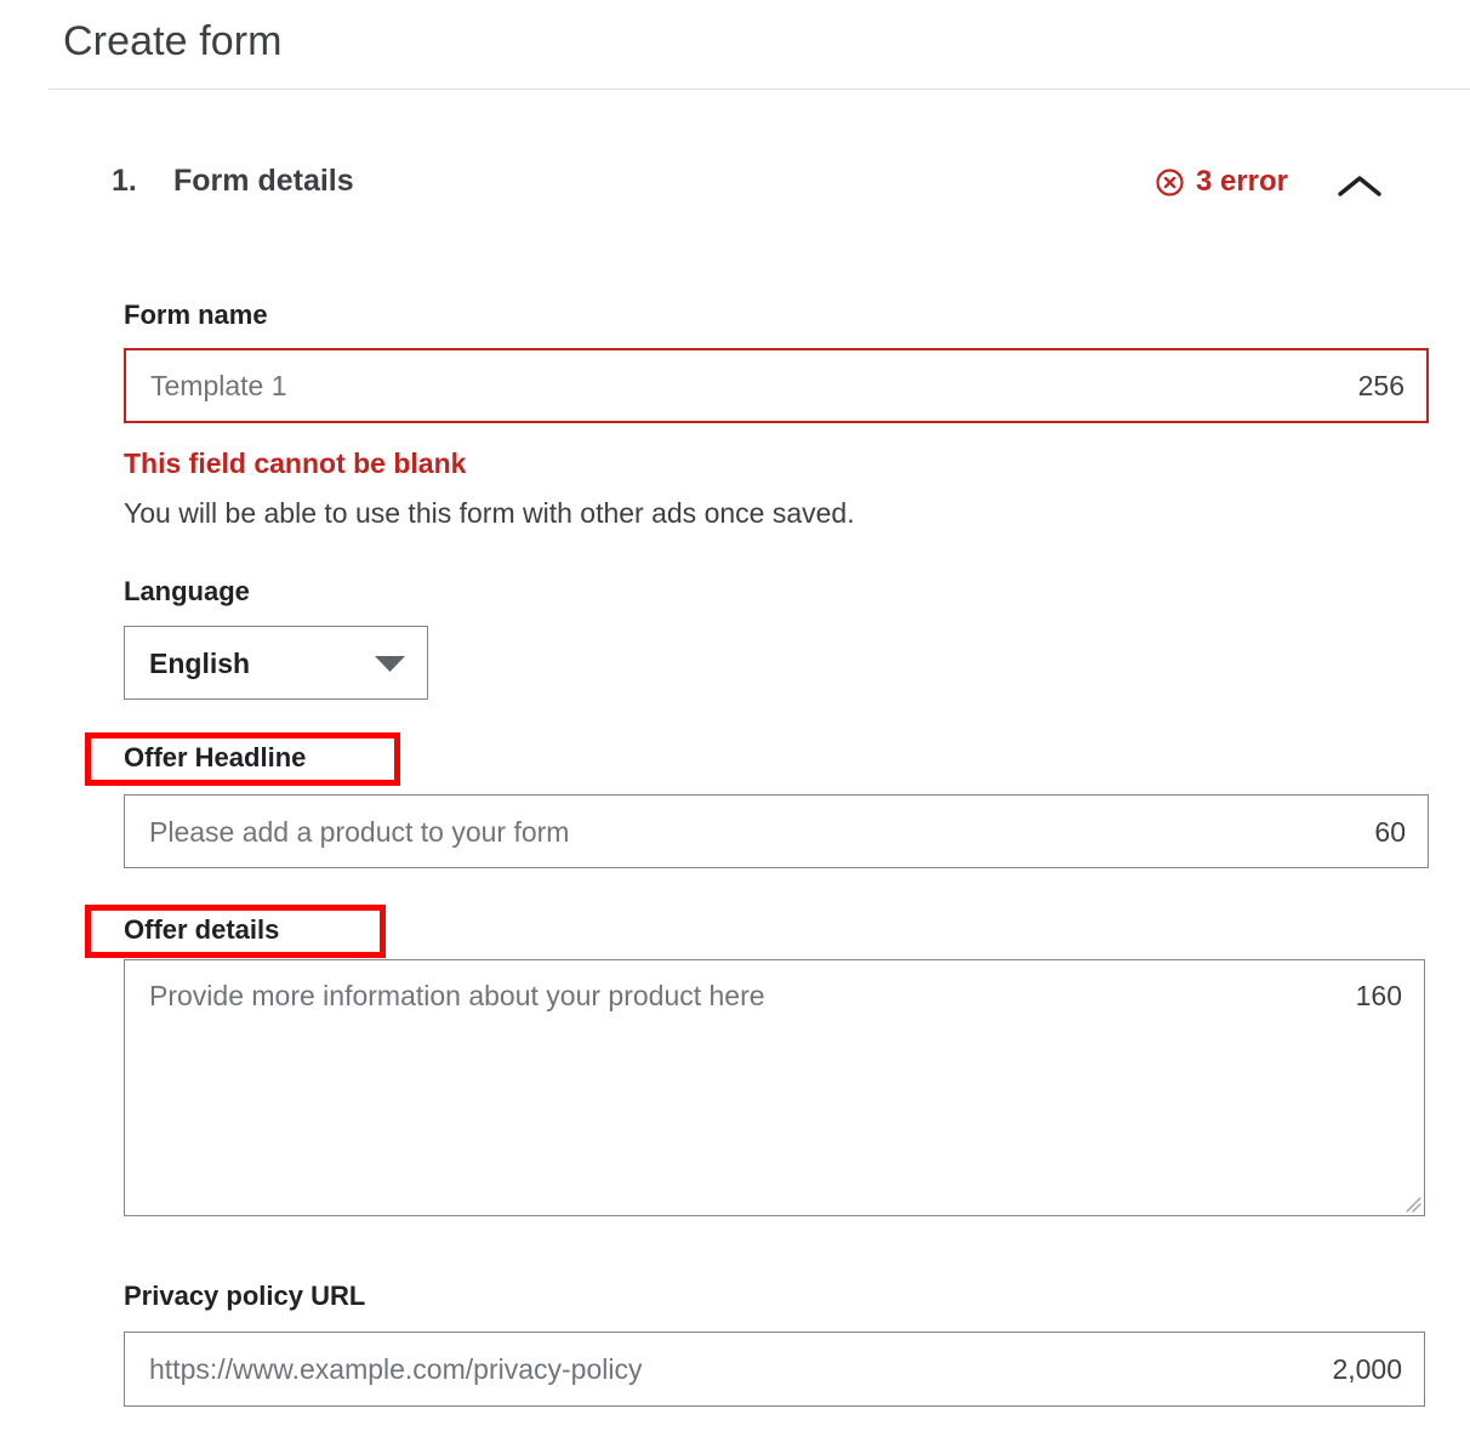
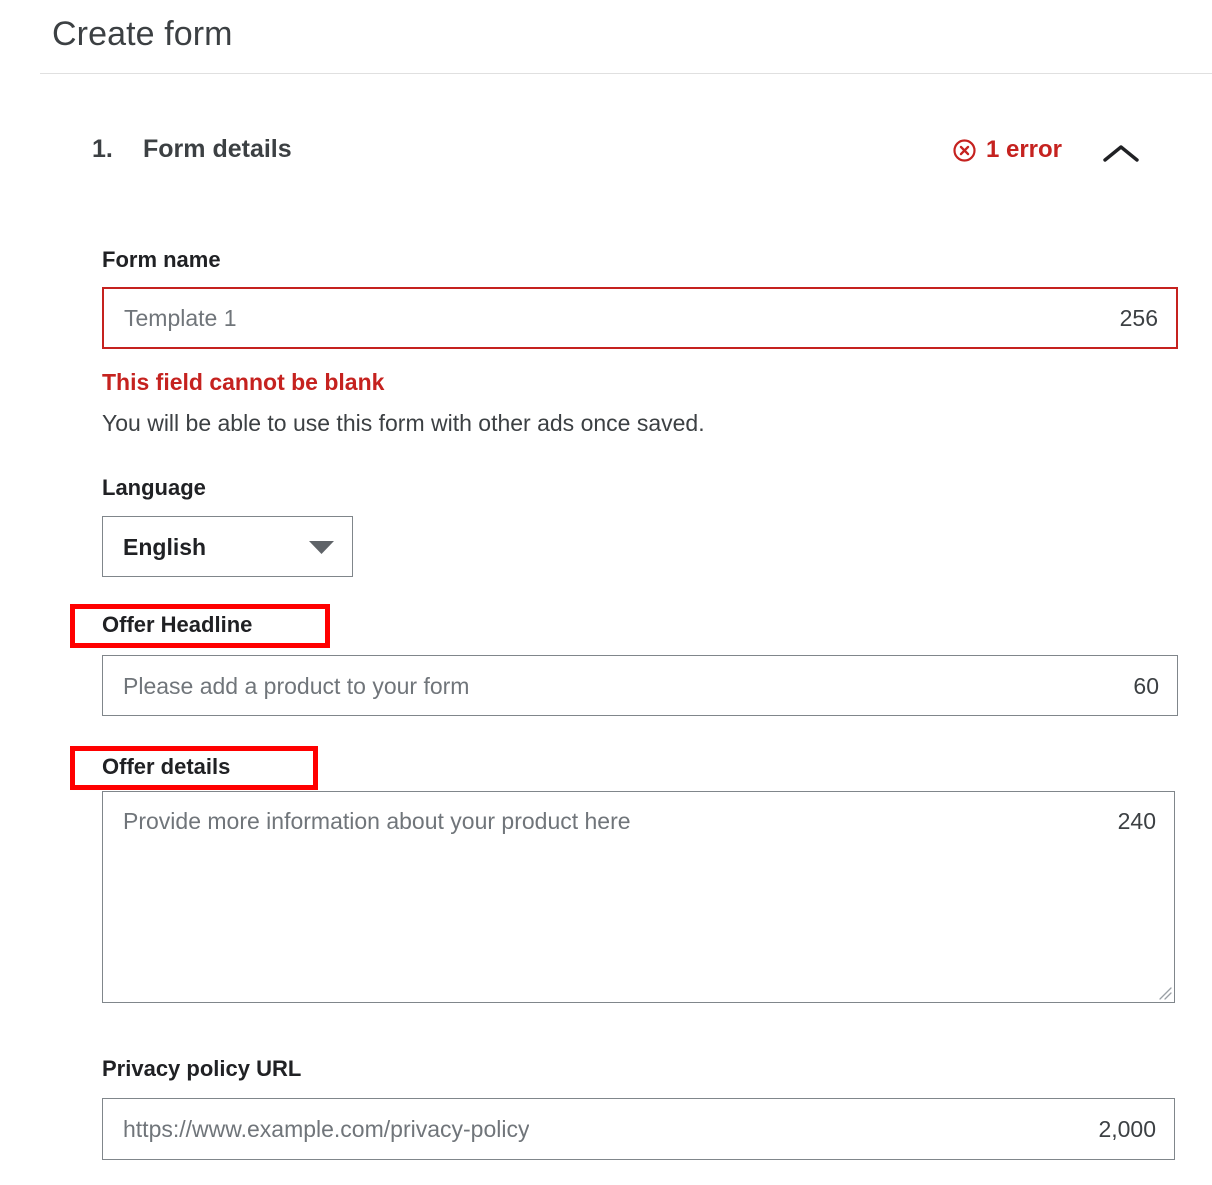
  Create form
  1.
  Form details
- 3 error
+ 1 error
  Form name
  Template 1
  256
  This field cannot be blank
  You will be able to use this form with other ads once saved.
  Language
  English
  Offer Headline
  Please add a product to your form
  60
  Offer details
  Provide more information about your product here
- 160
+ 240
  Privacy policy URL
  https://www.example.com/privacy-policy
  2,000
